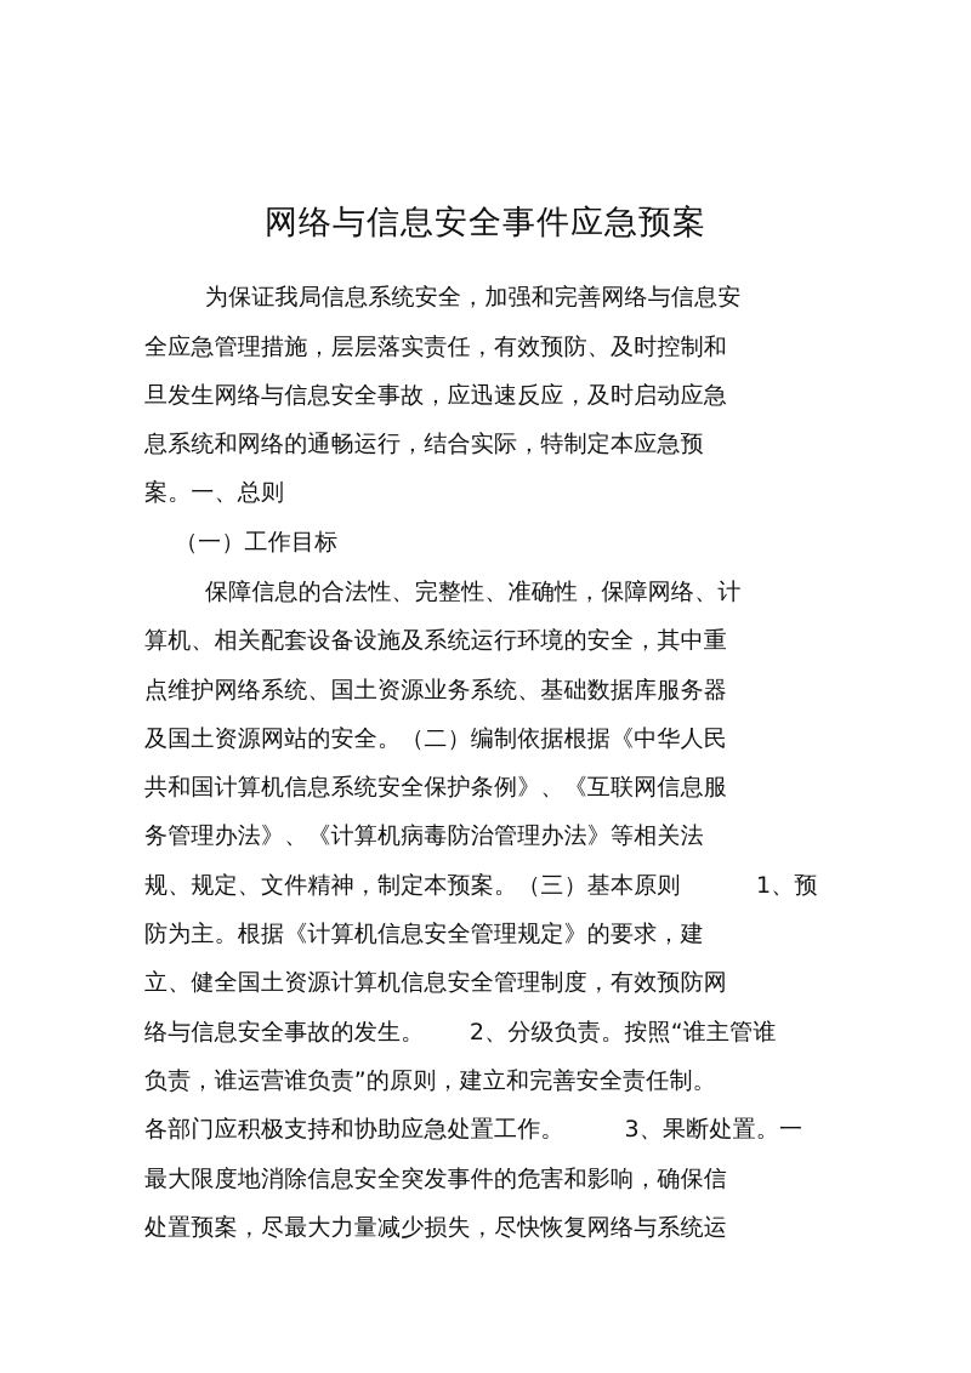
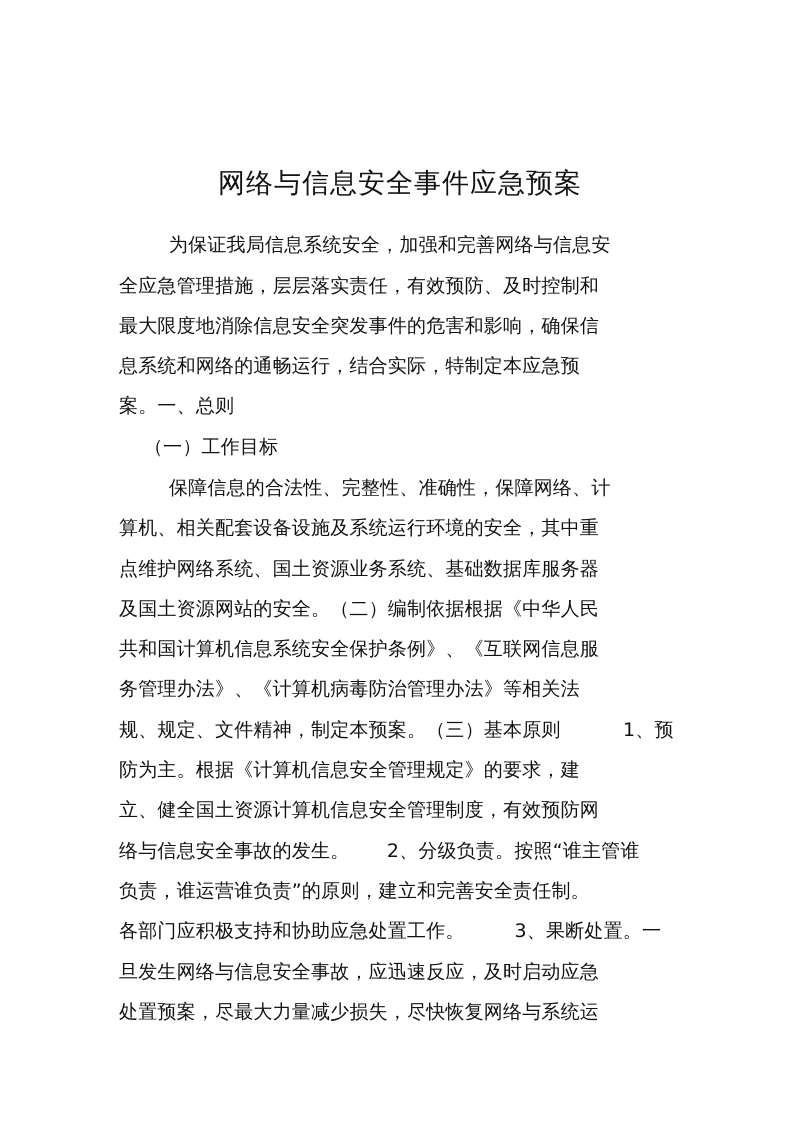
  网络与信息安全事件应急预案
  为保证我局信息系统安全，加强和完善网络与信息安
  全应急管理措施，层层落实责任，有效预防、及时控制和
- 旦发生网络与信息安全事故，应迅速反应，及时启动应急
+ 最大限度地消除信息安全突发事件的危害和影响，确保信
  息系统和网络的通畅运行，结合实际，特制定本应急预
  案。一、总则
  （一）工作目标
  保障信息的合法性、完整性、准确性，保障网络、计
  算机、相关配套设备设施及系统运行环境的安全，其中重
  点维护网络系统、国土资源业务系统、基础数据库服务器
  及国土资源网站的安全。（二）编制依据根据《中华人民
  共和国计算机信息系统安全保护条例》、《互联网信息服
  务管理办法》、《计算机病毒防治管理办法》等相关法
  规、规定、文件精神，制定本预案。（三）基本原则 1、预
  防为主。根据《计算机信息安全管理规定》的要求，建
  立、健全国土资源计算机信息安全管理制度，有效预防网
  络与信息安全事故的发生。 2、分级负责。按照“谁主管谁
  负责，谁运营谁负责”的原则，建立和完善安全责任制。
  各部门应积极支持和协助应急处置工作。 3、果断处置。一
- 最大限度地消除信息安全突发事件的危害和影响，确保信
+ 旦发生网络与信息安全事故，应迅速反应，及时启动应急
  处置预案，尽最大力量减少损失，尽快恢复网络与系统运
